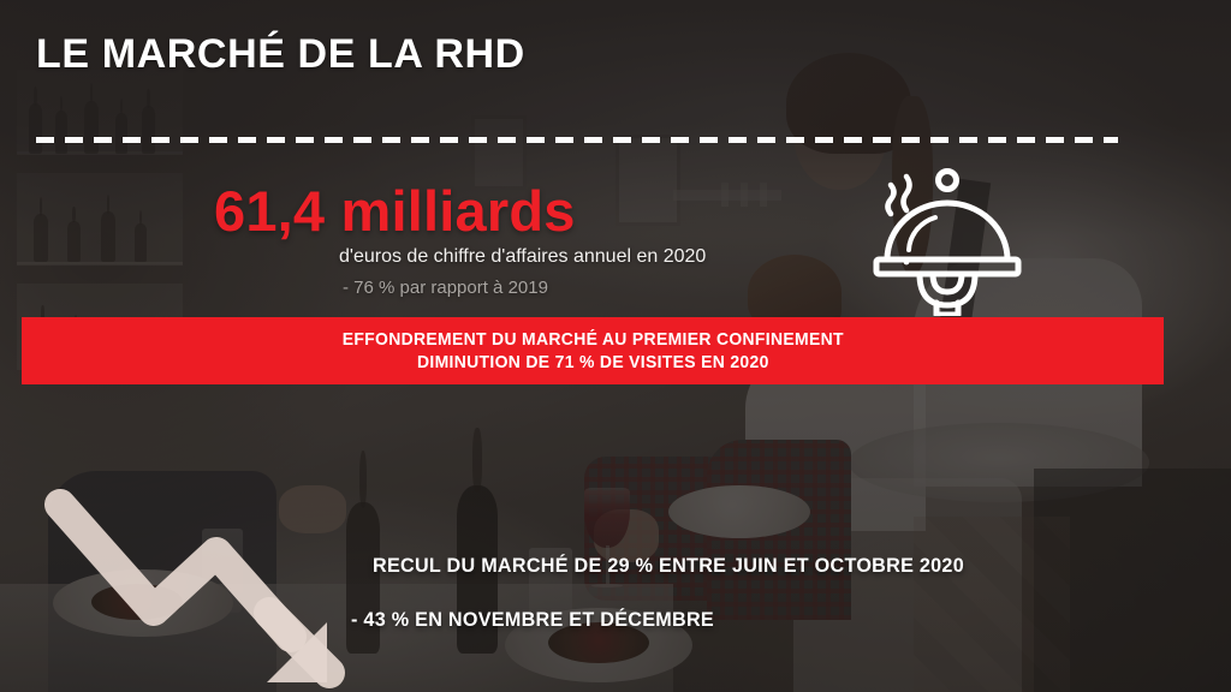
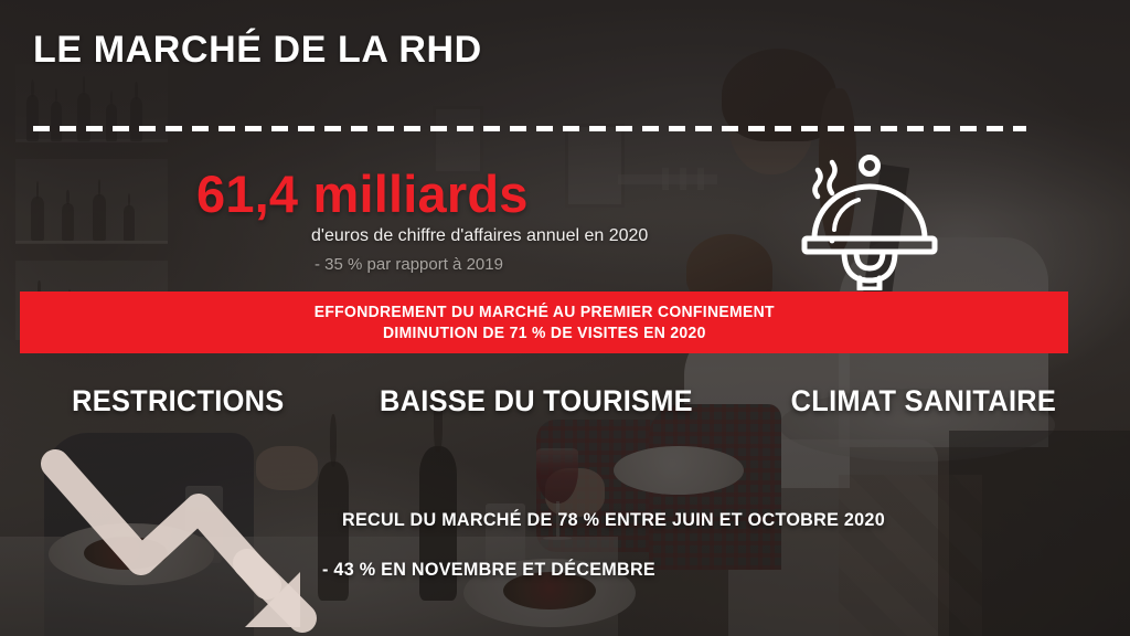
  LE MARCHÉ DE LA RHD
  61,4 milliards
  d'euros de chiffre d'affaires annuel en 2020
- - 76 % par rapport à 2019
+ - 35 % par rapport à 2019
  EFFONDREMENT DU MARCHÉ AU PREMIER CONFINEMENT
  DIMINUTION DE 71 % DE VISITES EN 2020
+ RESTRICTIONS
+ BAISSE DU TOURISME
+ CLIMAT SANITAIRE
- RECUL DU MARCHÉ DE 29 % ENTRE JUIN ET OCTOBRE 2020
+ RECUL DU MARCHÉ DE 78 % ENTRE JUIN ET OCTOBRE 2020
  - 43 % EN NOVEMBRE ET DÉCEMBRE
